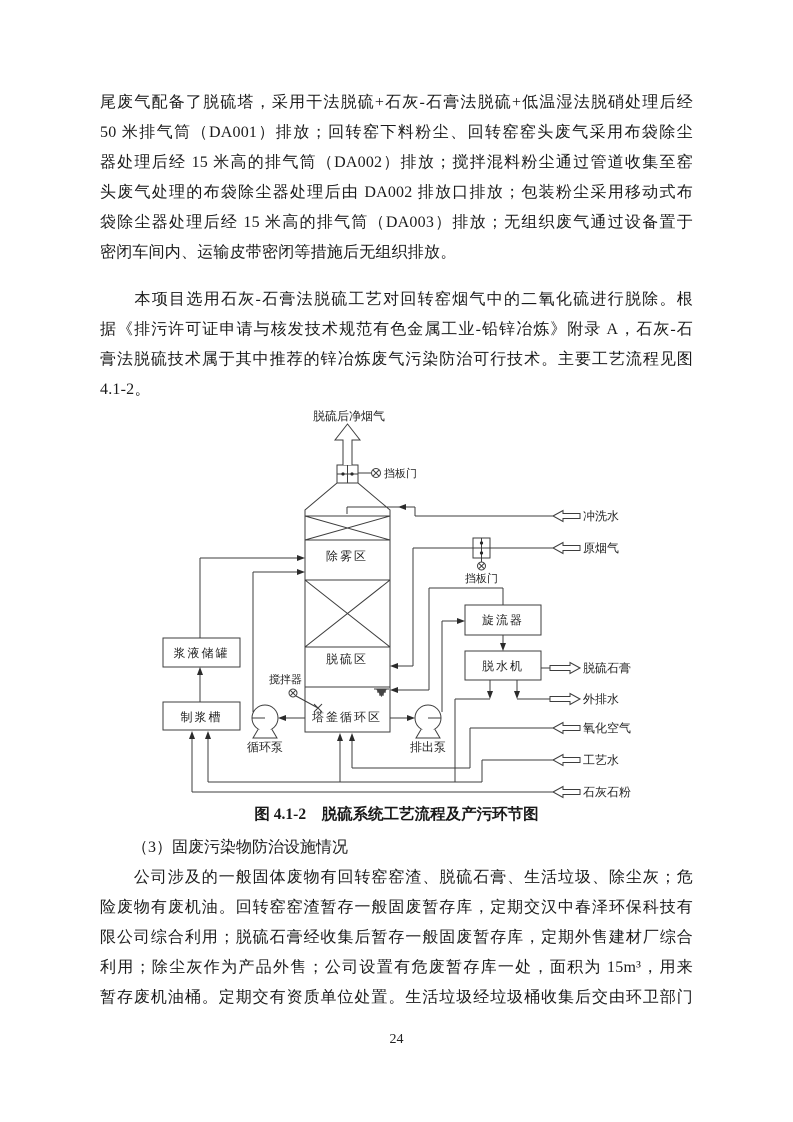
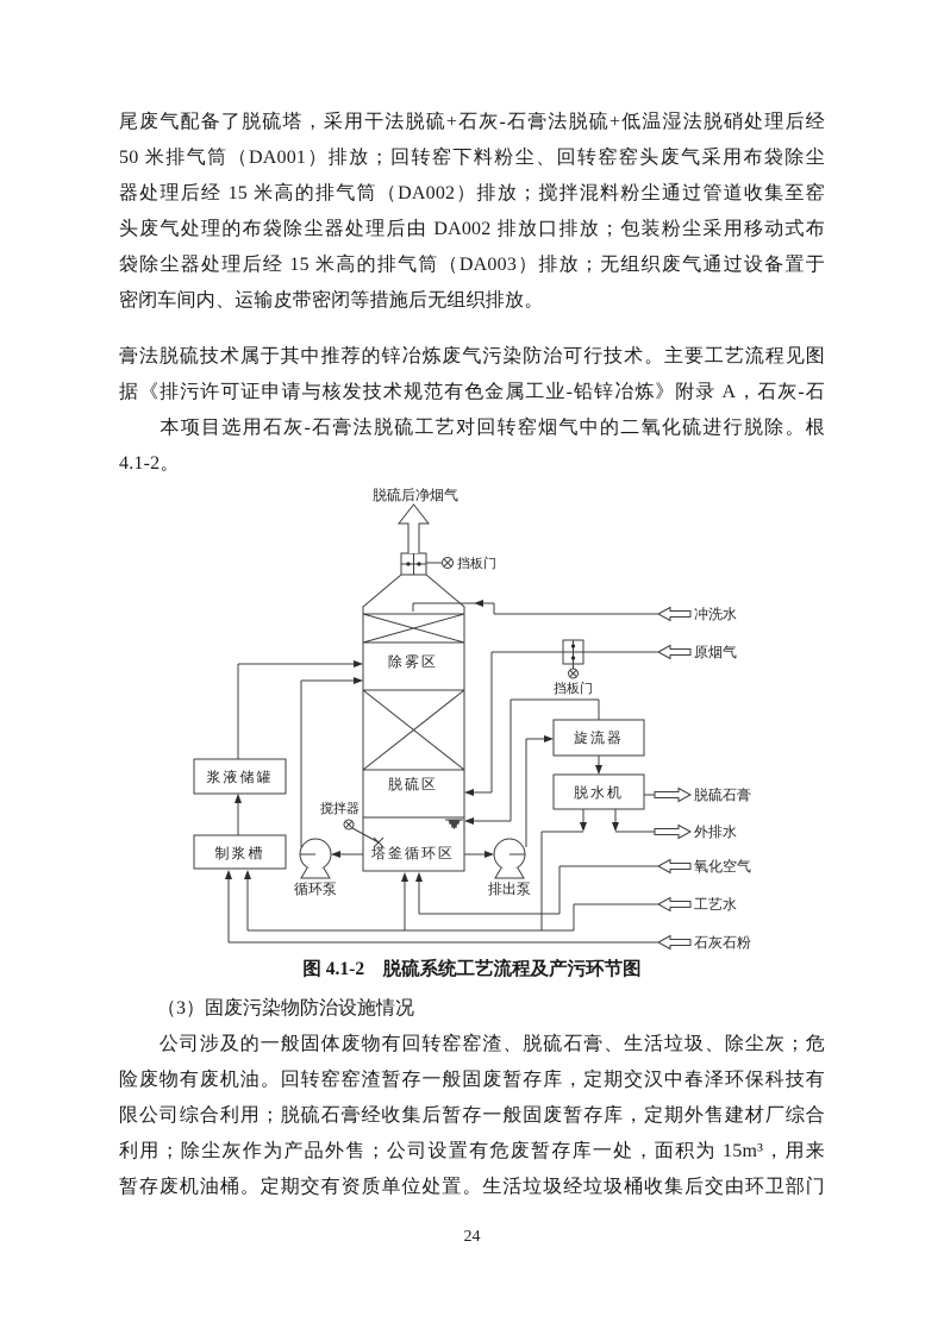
  尾废气配备了脱硫塔，采用干法脱硫+石灰-石膏法脱硫+低温湿法脱硝处理后经
  50 米排气筒（DA001）排放；回转窑下料粉尘、回转窑窑头废气采用布袋除尘
  器处理后经 15 米高的排气筒（DA002）排放；搅拌混料粉尘通过管道收集至窑
  头废气处理的布袋除尘器处理后由 DA002 排放口排放；包装粉尘采用移动式布
  袋除尘器处理后经 15 米高的排气筒（DA003）排放；无组织废气通过设备置于
  密闭车间内、运输皮带密闭等措施后无组织排放。
- 本项目选用石灰-石膏法脱硫工艺对回转窑烟气中的二氧化硫进行脱除。根
+ 膏法脱硫技术属于其中推荐的锌冶炼废气污染防治可行技术。主要工艺流程见图
  据《排污许可证申请与核发技术规范有色金属工业-铅锌冶炼》附录 A，石灰-石
- 膏法脱硫技术属于其中推荐的锌冶炼废气污染防治可行技术。主要工艺流程见图
+ 本项目选用石灰-石膏法脱硫工艺对回转窑烟气中的二氧化硫进行脱除。根
  4.1-2。
  除雾区
  脱硫区
  塔釜循环区
  脱硫后净烟气
  挡板门
  冲洗水
  挡板门
  原烟气
  浆液储罐
  制浆槽
  循环泵
  排出泵
  搅拌器
  旋流器
  脱水机
  脱硫石膏
  外排水
  氧化空气
  工艺水
  石灰石粉
  图 4.1-2 脱硫系统工艺流程及产污环节图
  （3）固废污染物防治设施情况
  公司涉及的一般固体废物有回转窑窑渣、脱硫石膏、生活垃圾、除尘灰；危
  险废物有废机油。回转窑窑渣暂存一般固废暂存库，定期交汉中春泽环保科技有
  限公司综合利用；脱硫石膏经收集后暂存一般固废暂存库，定期外售建材厂综合
  利用；除尘灰作为产品外售；公司设置有危废暂存库一处，面积为 15m³，用来
  暂存废机油桶。定期交有资质单位处置。生活垃圾经垃圾桶收集后交由环卫部门
  24
